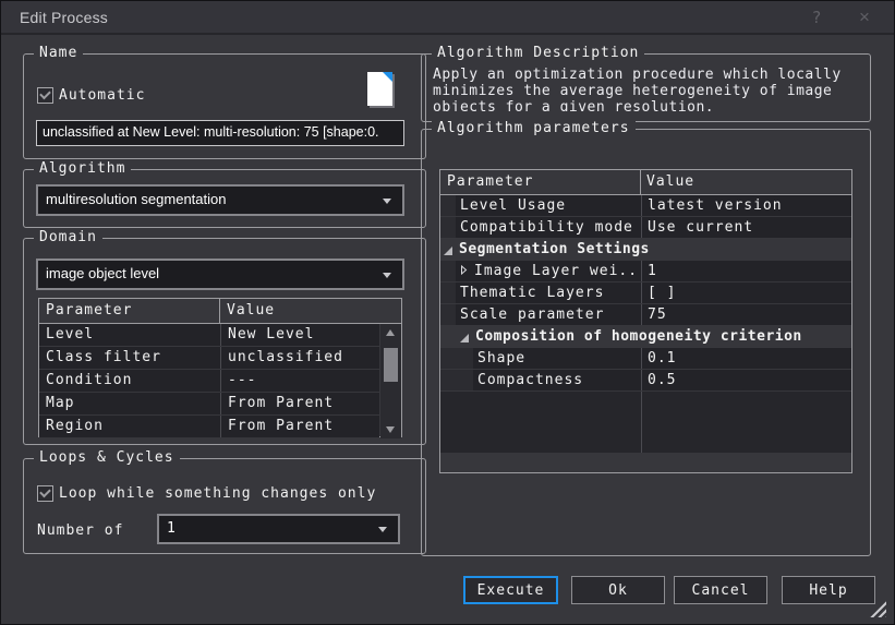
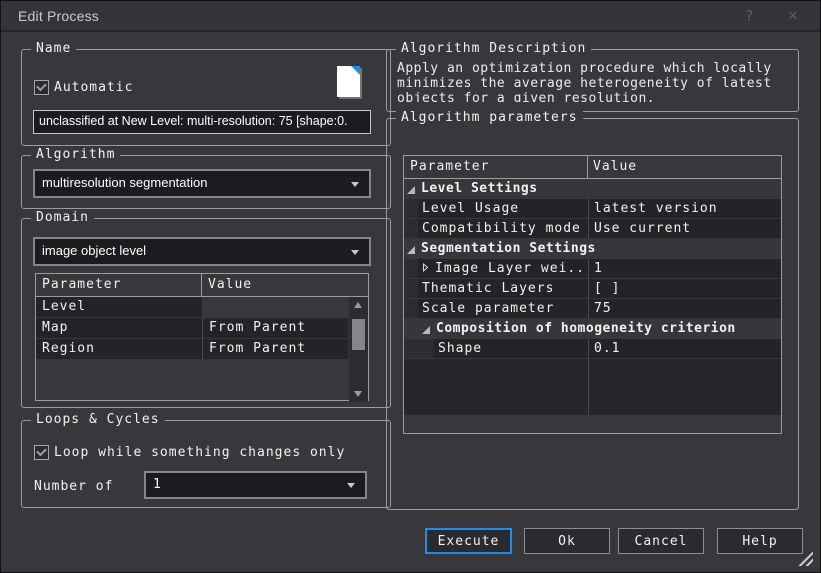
  Edit Process
  ?
  ×
  Name
  Automatic
  unclassified at New Level: multi-resolution: 75 [shape:0.
  Algorithm
  multiresolution segmentation
  Domain
  image object level
  Parameter
  Value
  Level
- New Level
- Class filter
- unclassified
- Condition
- ---
  Map
  From Parent
  Region
  From Parent
  Loops & Cycles
  Loop while something changes only
  Number of
  1
  Algorithm Description
  Apply an optimization procedure which locally
- minimizes the average heterogeneity of image
+ minimizes the average heterogeneity of latest
  objects for a given resolution.
  Algorithm parameters
  Parameter
  Value
+ Level Settings
  Level Usage
  latest version
  Compatibility mode
  Use current
  Segmentation Settings
  Image Layer wei..
  1
  Thematic Layers
  [ ]
  Scale parameter
  75
  Composition of homogeneity criterion
  Shape
  0.1
- Compactness
- 0.5
  Execute
  Ok
  Cancel
  Help
